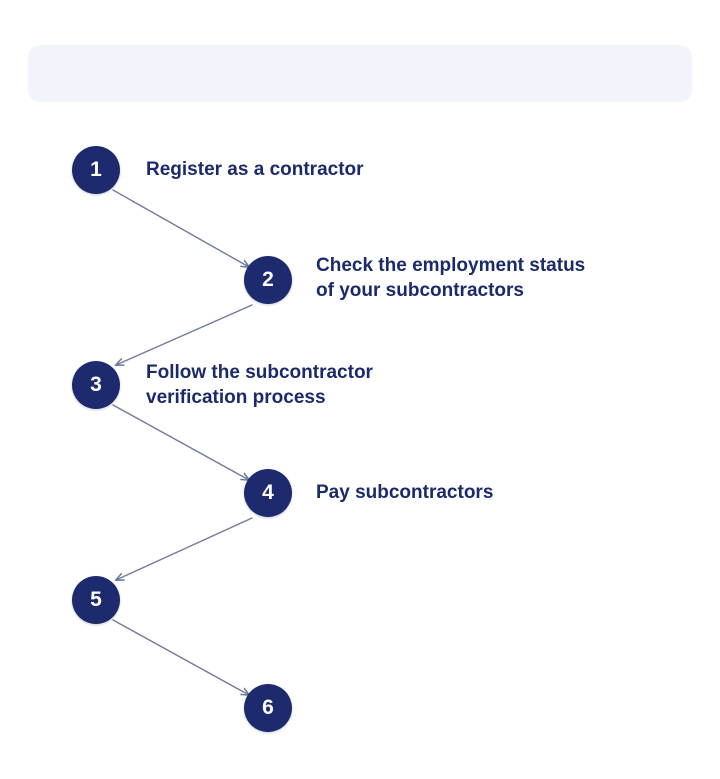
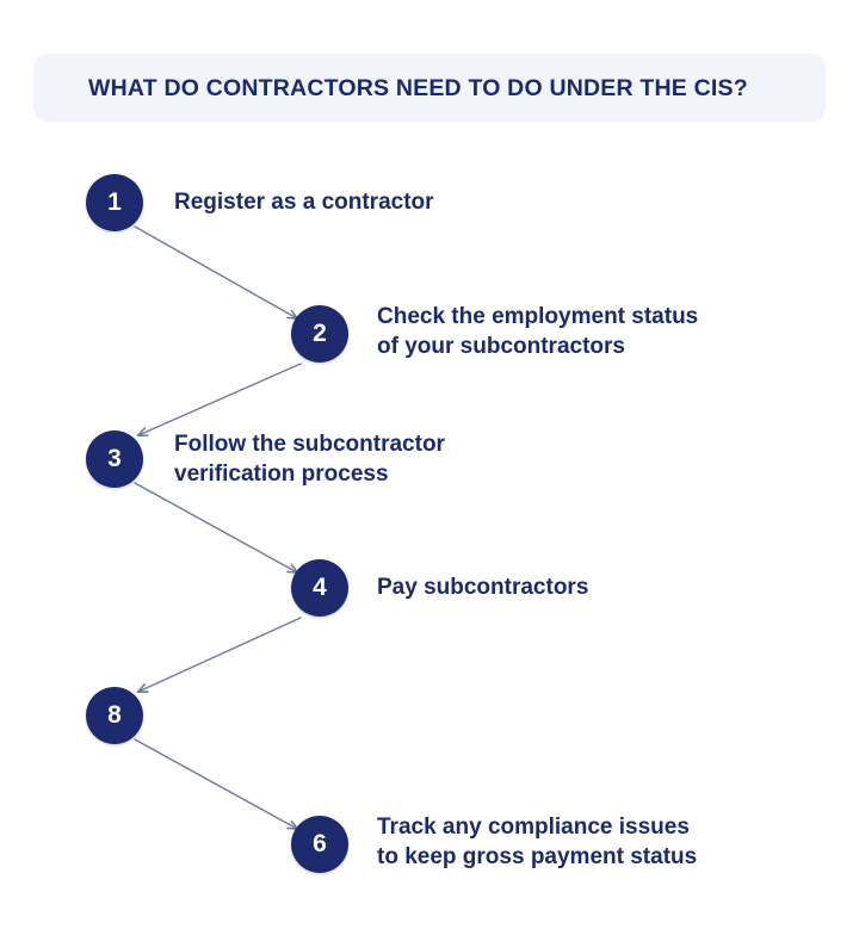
+ WHAT DO CONTRACTORS NEED TO DO UNDER THE CIS?
  1
  Register as a contractor
  2
  Check the employment status
  of your subcontractors
  3
  Follow the subcontractor
  verification process
  4
  Pay subcontractors
- 5
+ 8
  6
+ Track any compliance issues
+ to keep gross payment status
